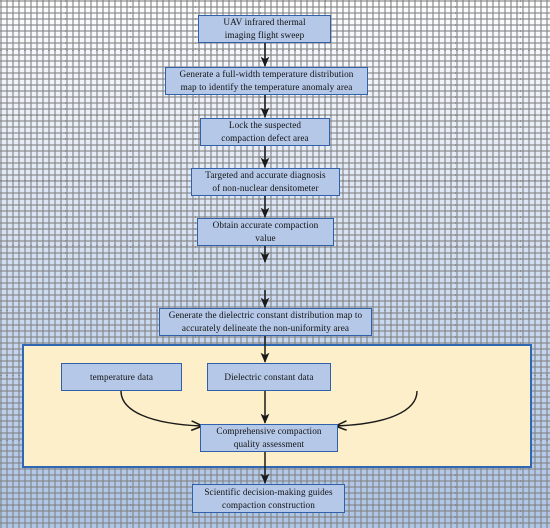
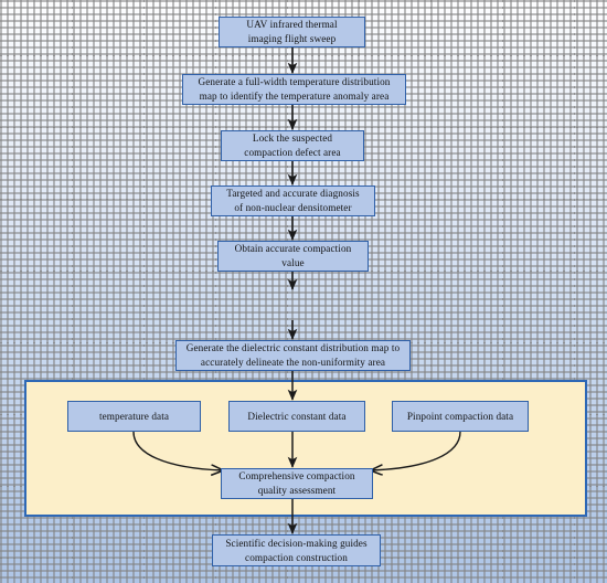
  UAV infrared thermal
  imaging flight sweep
  Generate a full-width temperature distribution
  map to identify the temperature anomaly area
  Lock the suspected
  compaction defect area
  Targeted and accurate diagnosis
  of non-nuclear densitometer
  Obtain accurate compaction
  value
  Generate the dielectric constant distribution map to
  accurately delineate the non-uniformity area
  temperature data
  Dielectric constant data
+ Pinpoint compaction data
  Comprehensive compaction
  quality assessment
  Scientific decision-making guides
  compaction construction
